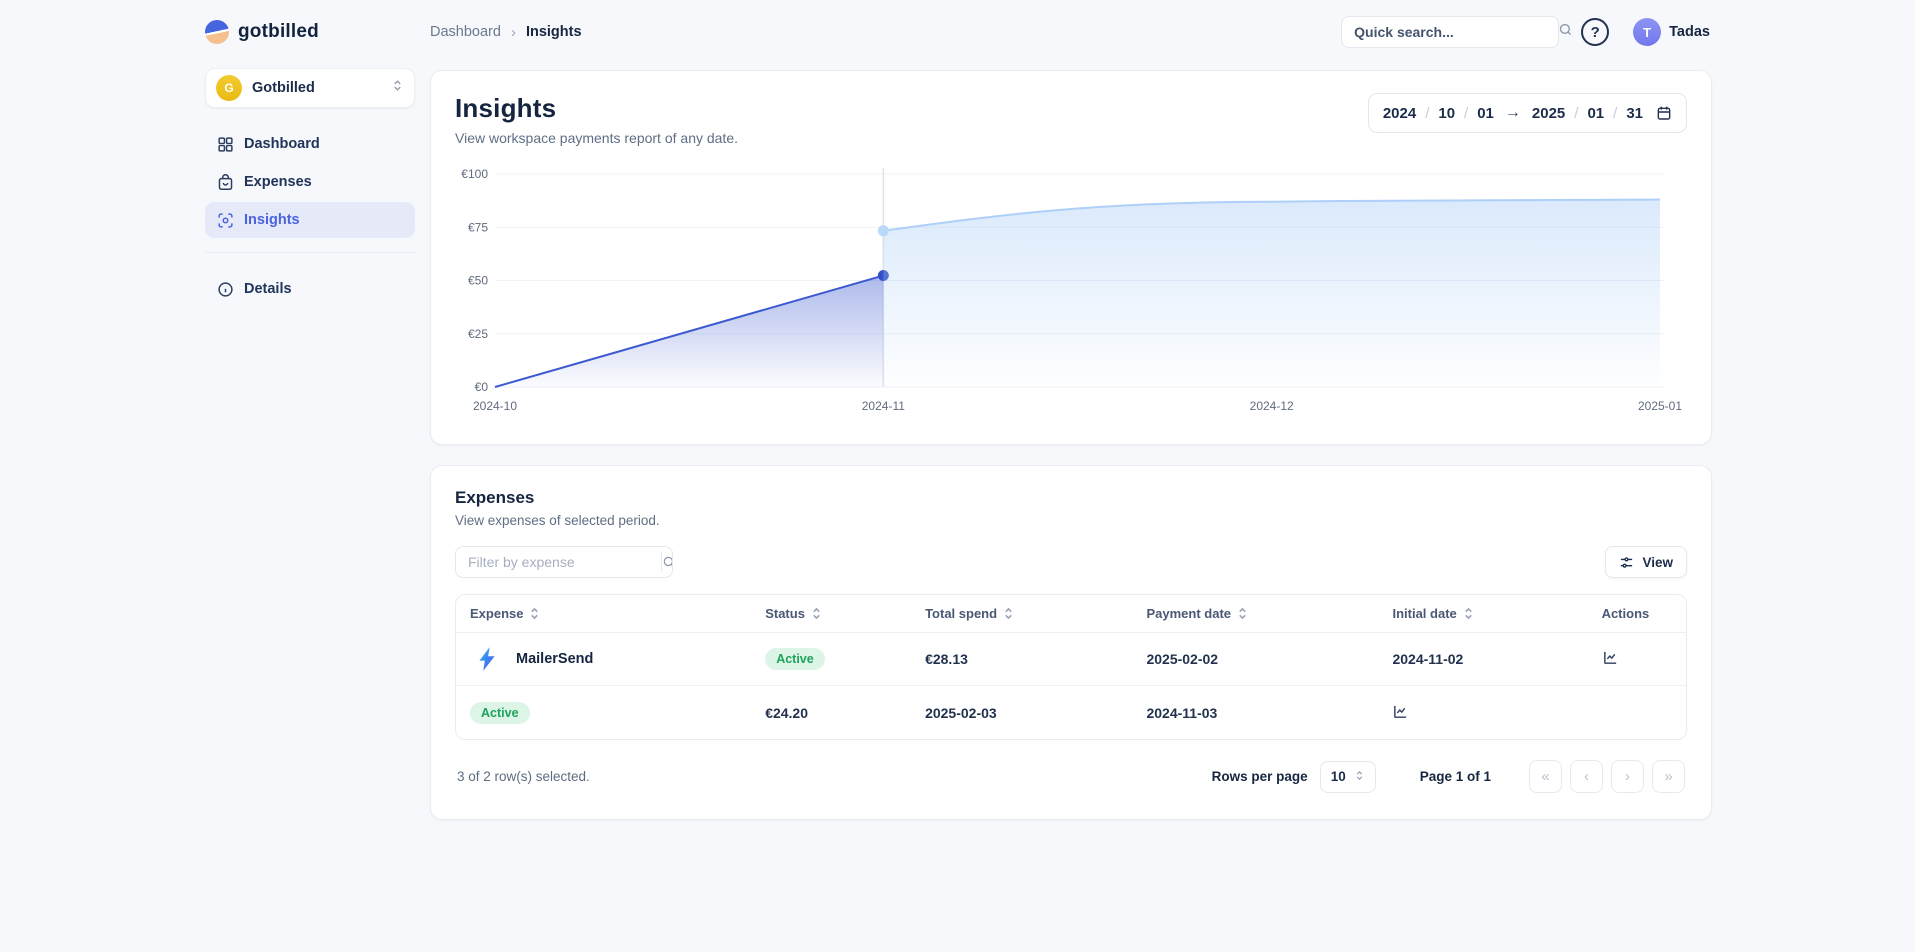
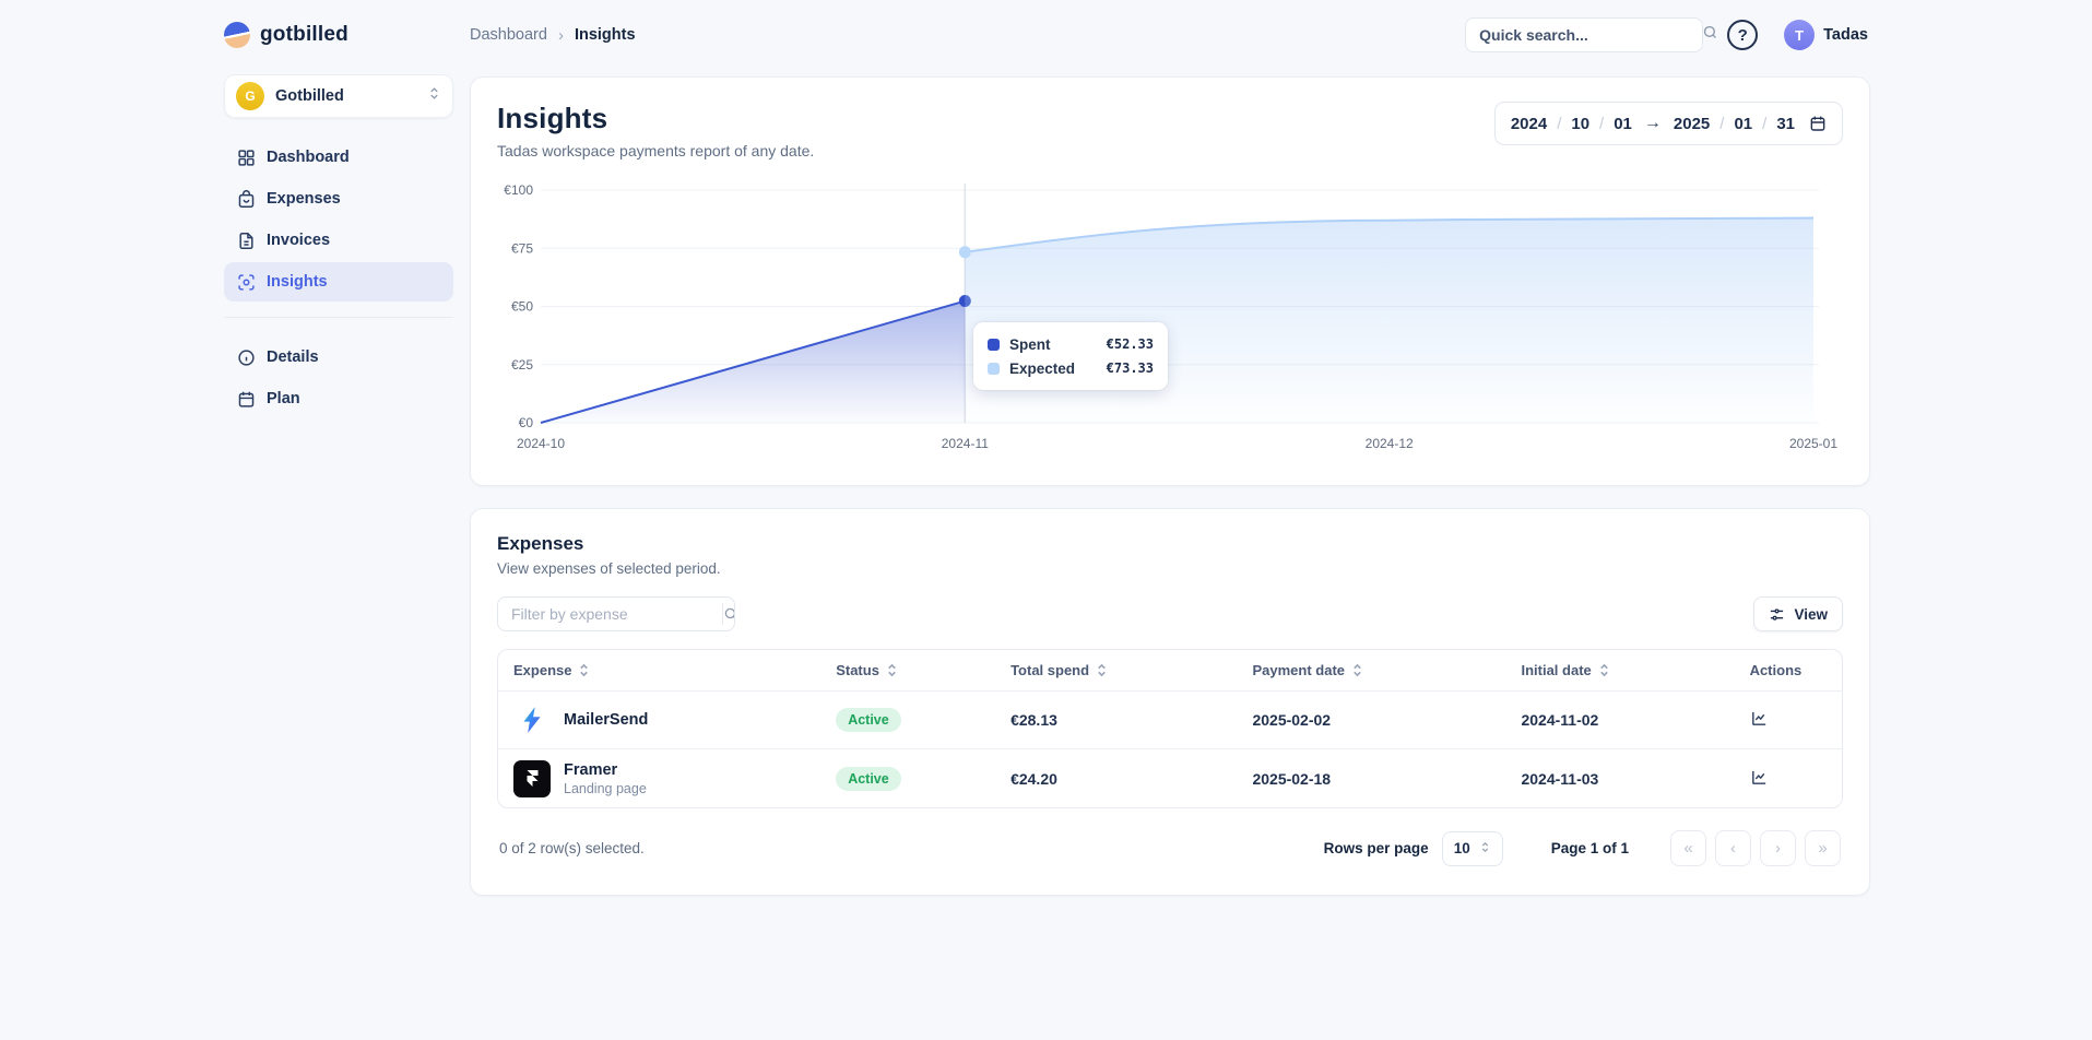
  gotbilled
  Dashboard
  ›
  Insights
  Quick search...
  ?
  T
  Tadas
  G
  Gotbilled
  Dashboard
  Expenses
+ Invoices
  Insights
  Details
+ Plan
  Insights
- View workspace payments report of any date.
+ Tadas workspace payments report of any date.
  2024
  /
  10
  /
  01
  →
  2025
  /
  01
  /
  31
  €0
  €25
  €50
  €75
  €100
  2024-10
  2024-11
  2024-12
  2025-01
+ Spent
+ €52.33
+ Expected
+ €73.33
  Expenses
  View expenses of selected period.
  Filter by expense
  View
  Expense
  Status
  Total spend
  Payment date
  Initial date
  Actions
  MailerSend
  Active
  €28.13
  2025-02-02
  2024-11-02
+ Framer
+ Landing page
  Active
  €24.20
- 2025-02-03
+ 2025-02-18
  2024-11-03
- 3 of 2 row(s) selected.
+ 0 of 2 row(s) selected.
  Rows per page
  10
  Page 1 of 1
  «
  ‹
  ›
  »
